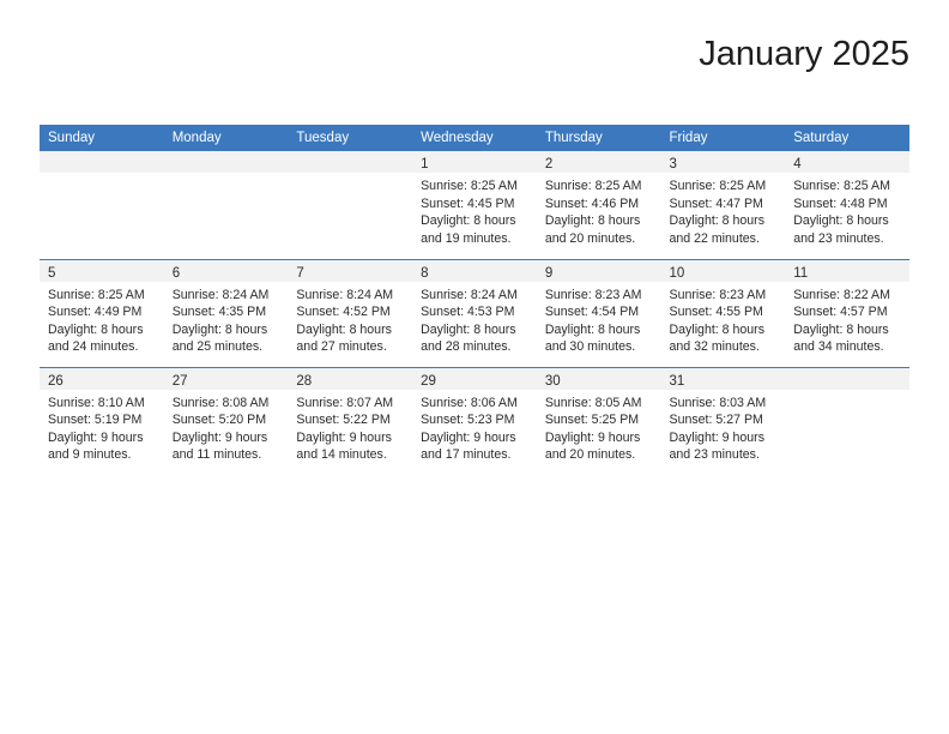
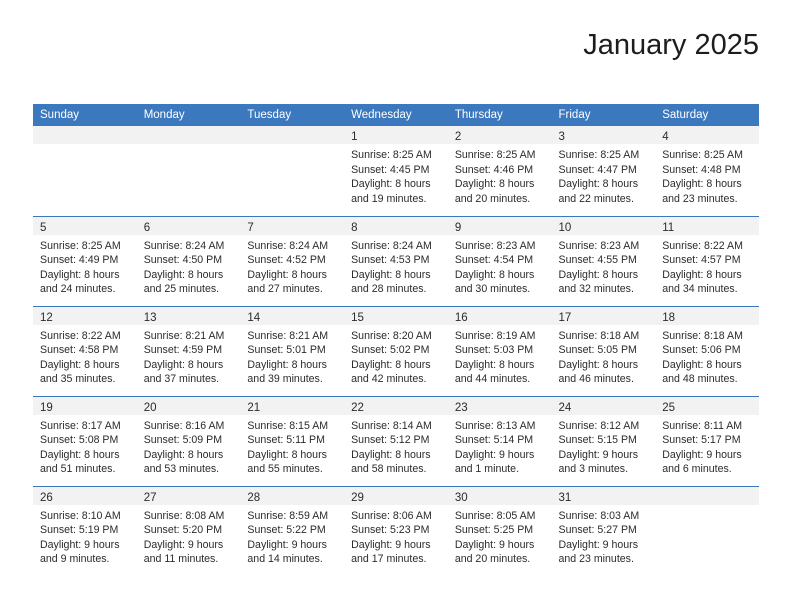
  January 2025
  Sunday	Monday	Tuesday	Wednesday	Thursday	Friday	Saturday
  			1Sunrise: 8:25 AMSunset: 4:45 PMDaylight: 8 hoursand 19 minutes.	2Sunrise: 8:25 AMSunset: 4:46 PMDaylight: 8 hoursand 20 minutes.	3Sunrise: 8:25 AMSunset: 4:47 PMDaylight: 8 hoursand 22 minutes.	4Sunrise: 8:25 AMSunset: 4:48 PMDaylight: 8 hoursand 23 minutes.
- 5Sunrise: 8:25 AMSunset: 4:49 PMDaylight: 8 hoursand 24 minutes.	6Sunrise: 8:24 AMSunset: 4:35 PMDaylight: 8 hoursand 25 minutes.	7Sunrise: 8:24 AMSunset: 4:52 PMDaylight: 8 hoursand 27 minutes.	8Sunrise: 8:24 AMSunset: 4:53 PMDaylight: 8 hoursand 28 minutes.	9Sunrise: 8:23 AMSunset: 4:54 PMDaylight: 8 hoursand 30 minutes.	10Sunrise: 8:23 AMSunset: 4:55 PMDaylight: 8 hoursand 32 minutes.	11Sunrise: 8:22 AMSunset: 4:57 PMDaylight: 8 hoursand 34 minutes.
+ 5Sunrise: 8:25 AMSunset: 4:49 PMDaylight: 8 hoursand 24 minutes.	6Sunrise: 8:24 AMSunset: 4:50 PMDaylight: 8 hoursand 25 minutes.	7Sunrise: 8:24 AMSunset: 4:52 PMDaylight: 8 hoursand 27 minutes.	8Sunrise: 8:24 AMSunset: 4:53 PMDaylight: 8 hoursand 28 minutes.	9Sunrise: 8:23 AMSunset: 4:54 PMDaylight: 8 hoursand 30 minutes.	10Sunrise: 8:23 AMSunset: 4:55 PMDaylight: 8 hoursand 32 minutes.	11Sunrise: 8:22 AMSunset: 4:57 PMDaylight: 8 hoursand 34 minutes.
+ 12Sunrise: 8:22 AMSunset: 4:58 PMDaylight: 8 hoursand 35 minutes.	13Sunrise: 8:21 AMSunset: 4:59 PMDaylight: 8 hoursand 37 minutes.	14Sunrise: 8:21 AMSunset: 5:01 PMDaylight: 8 hoursand 39 minutes.	15Sunrise: 8:20 AMSunset: 5:02 PMDaylight: 8 hoursand 42 minutes.	16Sunrise: 8:19 AMSunset: 5:03 PMDaylight: 8 hoursand 44 minutes.	17Sunrise: 8:18 AMSunset: 5:05 PMDaylight: 8 hoursand 46 minutes.	18Sunrise: 8:18 AMSunset: 5:06 PMDaylight: 8 hoursand 48 minutes.
+ 19Sunrise: 8:17 AMSunset: 5:08 PMDaylight: 8 hoursand 51 minutes.	20Sunrise: 8:16 AMSunset: 5:09 PMDaylight: 8 hoursand 53 minutes.	21Sunrise: 8:15 AMSunset: 5:11 PMDaylight: 8 hoursand 55 minutes.	22Sunrise: 8:14 AMSunset: 5:12 PMDaylight: 8 hoursand 58 minutes.	23Sunrise: 8:13 AMSunset: 5:14 PMDaylight: 9 hoursand 1 minute.	24Sunrise: 8:12 AMSunset: 5:15 PMDaylight: 9 hoursand 3 minutes.	25Sunrise: 8:11 AMSunset: 5:17 PMDaylight: 9 hoursand 6 minutes.
- 26Sunrise: 8:10 AMSunset: 5:19 PMDaylight: 9 hoursand 9 minutes.	27Sunrise: 8:08 AMSunset: 5:20 PMDaylight: 9 hoursand 11 minutes.	28Sunrise: 8:07 AMSunset: 5:22 PMDaylight: 9 hoursand 14 minutes.	29Sunrise: 8:06 AMSunset: 5:23 PMDaylight: 9 hoursand 17 minutes.	30Sunrise: 8:05 AMSunset: 5:25 PMDaylight: 9 hoursand 20 minutes.	31Sunrise: 8:03 AMSunset: 5:27 PMDaylight: 9 hoursand 23 minutes.
+ 26Sunrise: 8:10 AMSunset: 5:19 PMDaylight: 9 hoursand 9 minutes.	27Sunrise: 8:08 AMSunset: 5:20 PMDaylight: 9 hoursand 11 minutes.	28Sunrise: 8:59 AMSunset: 5:22 PMDaylight: 9 hoursand 14 minutes.	29Sunrise: 8:06 AMSunset: 5:23 PMDaylight: 9 hoursand 17 minutes.	30Sunrise: 8:05 AMSunset: 5:25 PMDaylight: 9 hoursand 20 minutes.	31Sunrise: 8:03 AMSunset: 5:27 PMDaylight: 9 hoursand 23 minutes.
